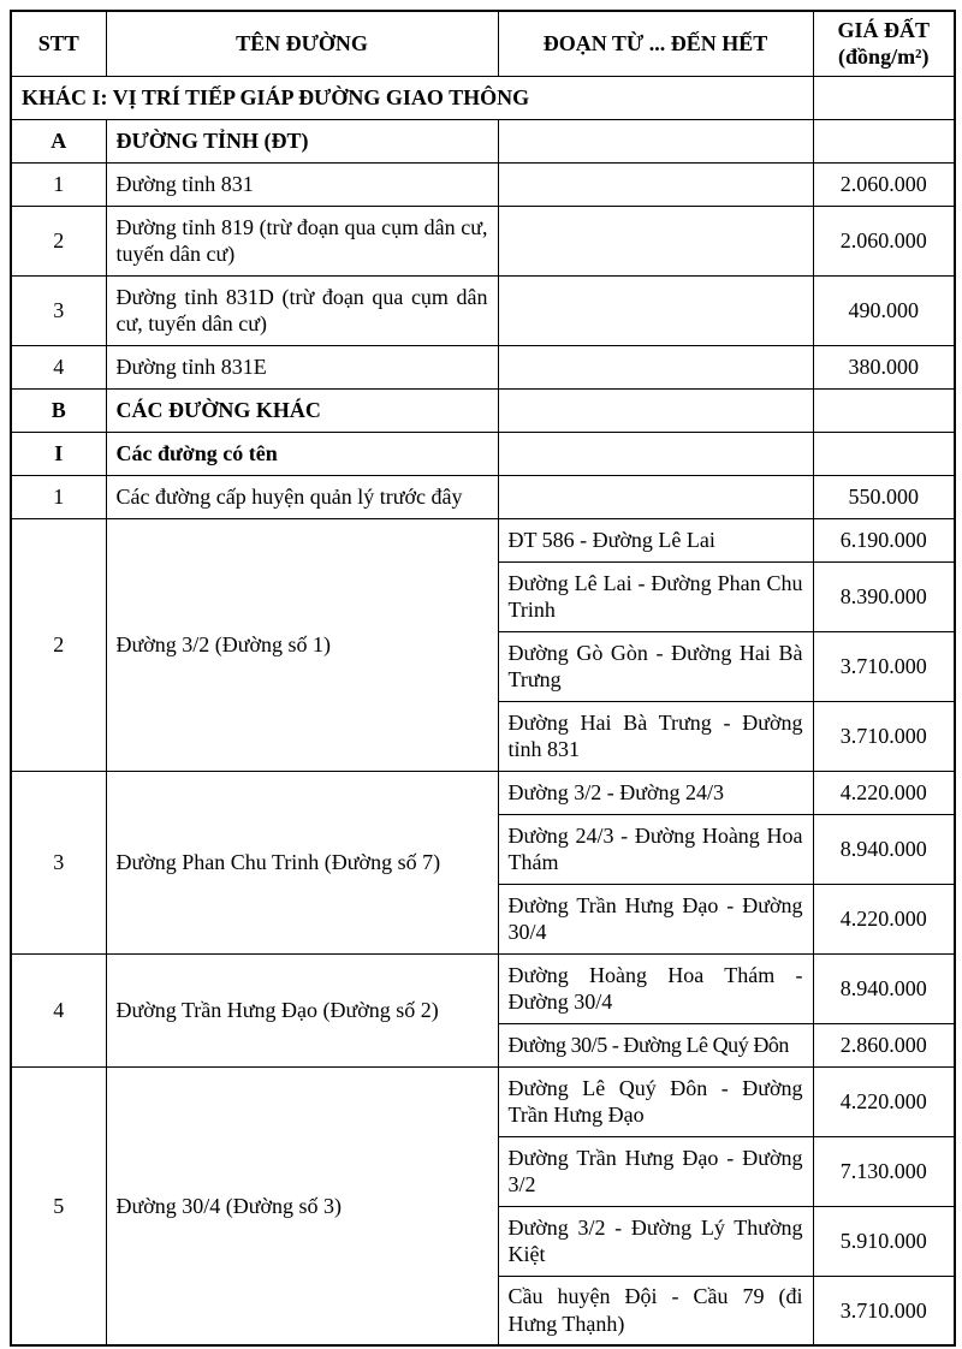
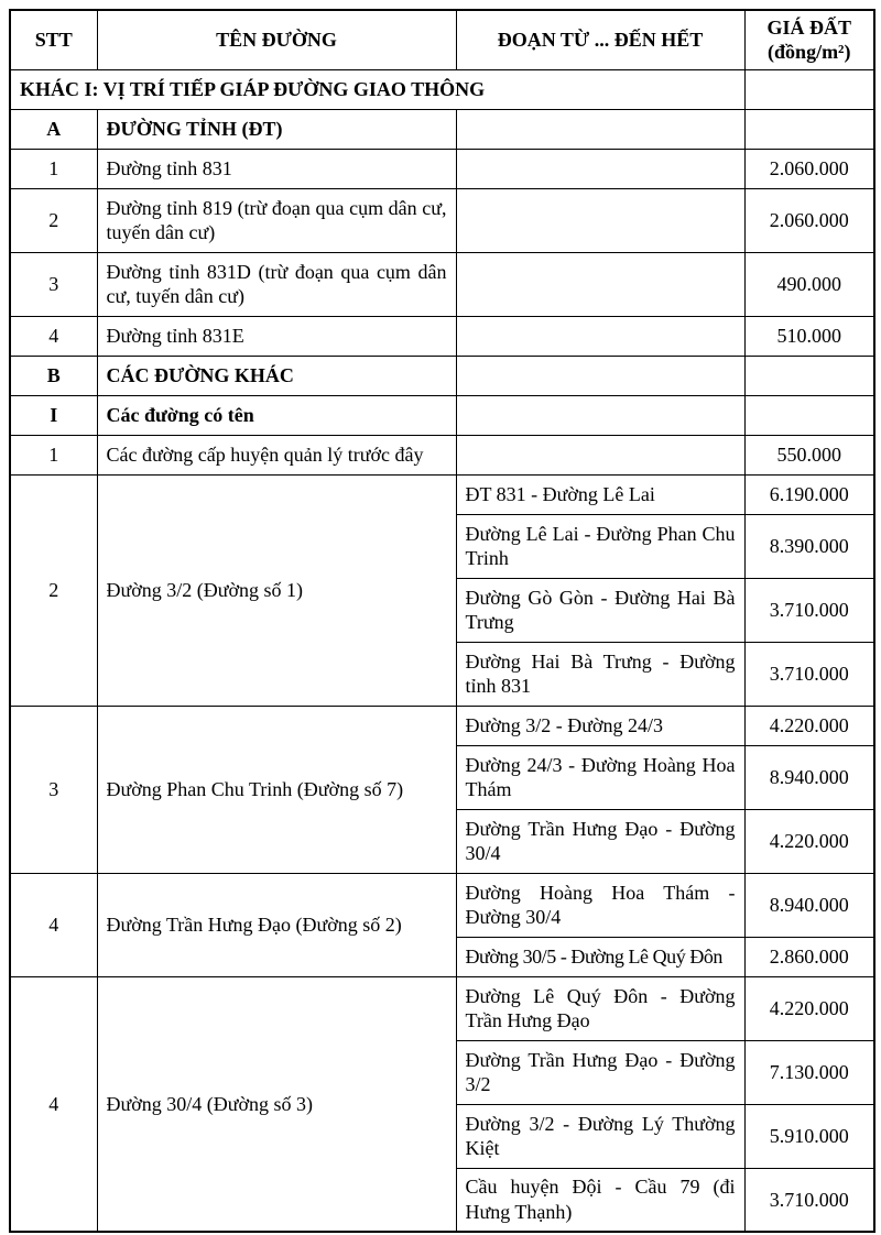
  STT	TÊN ĐƯỜNG	ĐOẠN TỪ ... ĐẾN HẾT	GIÁ ĐẤT (đồng/m²)
  KHÁC I: VỊ TRÍ TIẾP GIÁP ĐƯỜNG GIAO THÔNG
  A	ĐƯỜNG TỈNH (ĐT)
  1	Đường tỉnh 831		2.060.000
  2	Đường tỉnh 819 (trừ đoạn qua cụm dân cư, tuyến dân cư)		2.060.000
  3	Đường tỉnh 831D (trừ đoạn qua cụm dân cư, tuyến dân cư)		490.000
- 4	Đường tỉnh 831E		380.000
+ 4	Đường tỉnh 831E		510.000
  B	CÁC ĐƯỜNG KHÁC
  I	Các đường có tên
  1	Các đường cấp huyện quản lý trước đây		550.000
- 2	Đường 3/2 (Đường số 1)	ĐT 586 - Đường Lê Lai	6.190.000
+ 2	Đường 3/2 (Đường số 1)	ĐT 831 - Đường Lê Lai	6.190.000
  Đường Lê Lai - Đường Phan Chu Trinh	8.390.000
  Đường Gò Gòn - Đường Hai Bà Trưng	3.710.000
  Đường Hai Bà Trưng - Đường tỉnh 831	3.710.000
  3	Đường Phan Chu Trinh (Đường số 7)	Đường 3/2 - Đường 24/3	4.220.000
  Đường 24/3 - Đường Hoàng Hoa Thám	8.940.000
  Đường Trần Hưng Đạo - Đường 30/4	4.220.000
  4	Đường Trần Hưng Đạo (Đường số 2)	Đường Hoàng Hoa Thám - Đường 30/4	8.940.000
  Đường 30/5 - Đường Lê Quý Đôn	2.860.000
- 5	Đường 30/4 (Đường số 3)	Đường Lê Quý Đôn - Đường Trần Hưng Đạo	4.220.000
+ 4	Đường 30/4 (Đường số 3)	Đường Lê Quý Đôn - Đường Trần Hưng Đạo	4.220.000
  Đường Trần Hưng Đạo - Đường 3/2	7.130.000
  Đường 3/2 - Đường Lý Thường Kiệt	5.910.000
  Cầu huyện Đội - Cầu 79 (đi Hưng Thạnh)	3.710.000
